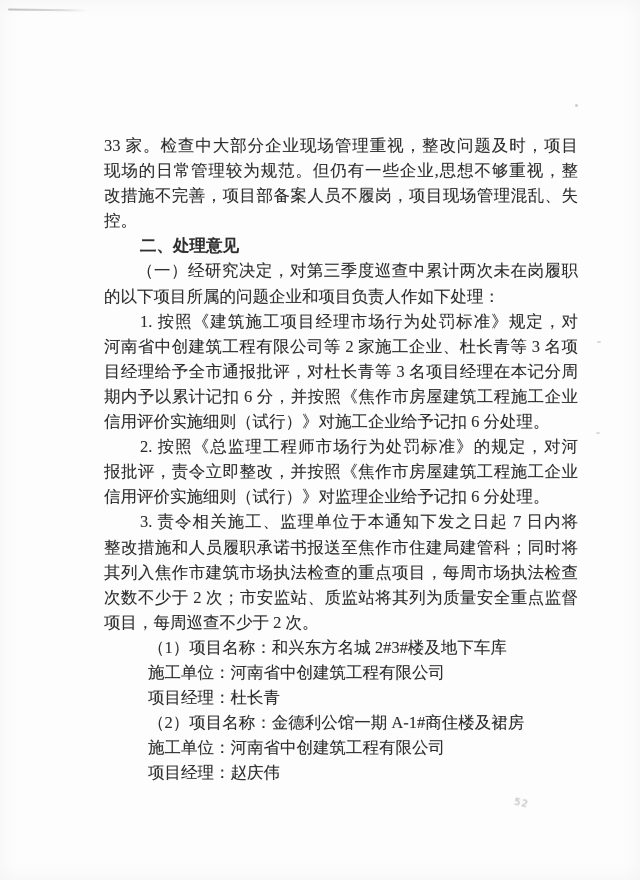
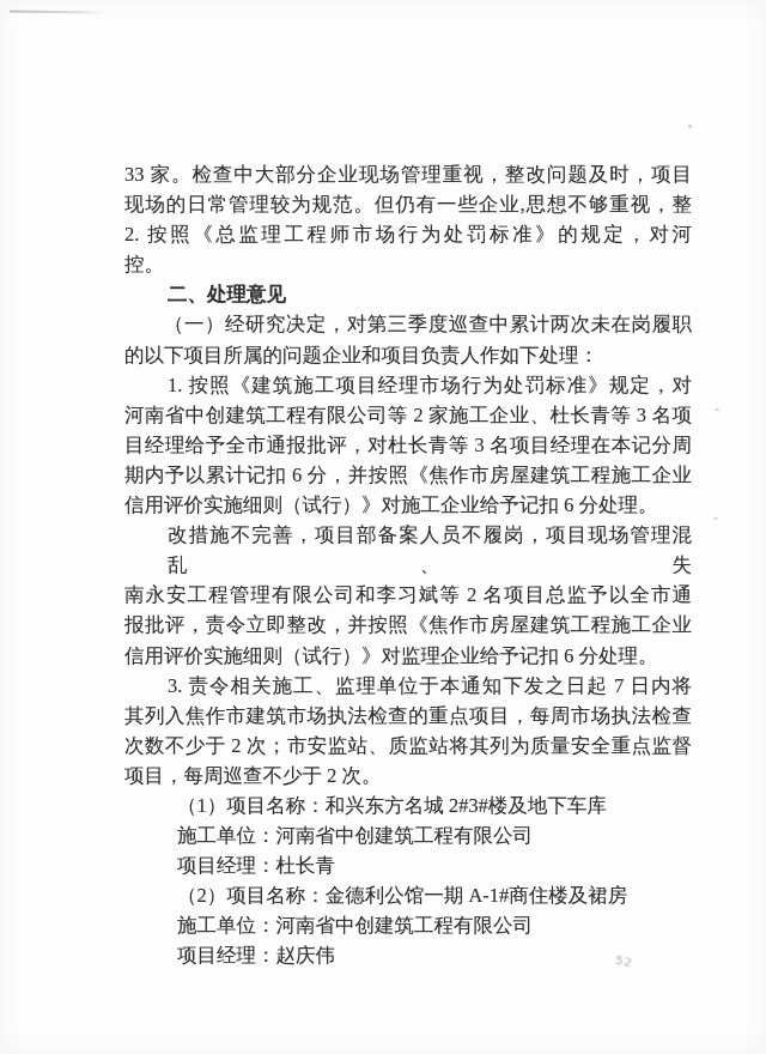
  33 家。检查中大部分企业现场管理重视，整改问题及时，项目
  现场的日常管理较为规范。但仍有一些企业,思想不够重视，整
- 改措施不完善，项目部备案人员不履岗，项目现场管理混乱、失
+ 2. 按照《总监理工程师市场行为处罚标准》的规定，对河
  控。
  二、处理意见
  （一）经研究决定，对第三季度巡查中累计两次未在岗履职
  的以下项目所属的问题企业和项目负责人作如下处理：
  1. 按照《建筑施工项目经理市场行为处罚标准》规定，对
  河南省中创建筑工程有限公司等 2 家施工企业、杜长青等 3 名项
  目经理给予全市通报批评，对杜长青等 3 名项目经理在本记分周
  期内予以累计记扣 6 分，并按照《焦作市房屋建筑工程施工企业
  信用评价实施细则（试行）》对施工企业给予记扣 6 分处理。
- 2. 按照《总监理工程师市场行为处罚标准》的规定，对河
+ 改措施不完善，项目部备案人员不履岗，项目现场管理混乱、失
+ 南永安工程管理有限公司和李习斌等 2 名项目总监予以全市通
  报批评，责令立即整改，并按照《焦作市房屋建筑工程施工企业
  信用评价实施细则（试行）》对监理企业给予记扣 6 分处理。
  3. 责令相关施工、监理单位于本通知下发之日起 7 日内将
- 整改措施和人员履职承诺书报送至焦作市住建局建管科；同时将
  其列入焦作市建筑市场执法检查的重点项目，每周市场执法检查
  次数不少于 2 次；市安监站、质监站将其列为质量安全重点监督
  项目，每周巡查不少于 2 次。
  （1）项目名称：和兴东方名城 2#3#楼及地下车库
  施工单位：河南省中创建筑工程有限公司
  项目经理：杜长青
  （2）项目名称：金德利公馆一期 A-1#商住楼及裙房
  施工单位：河南省中创建筑工程有限公司
  项目经理：赵庆伟
